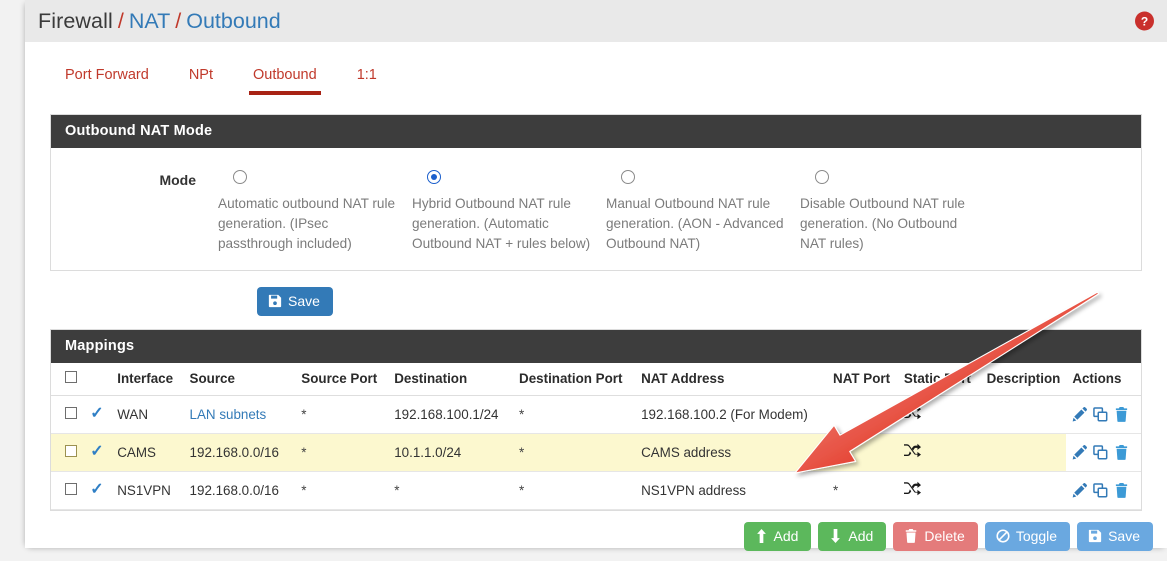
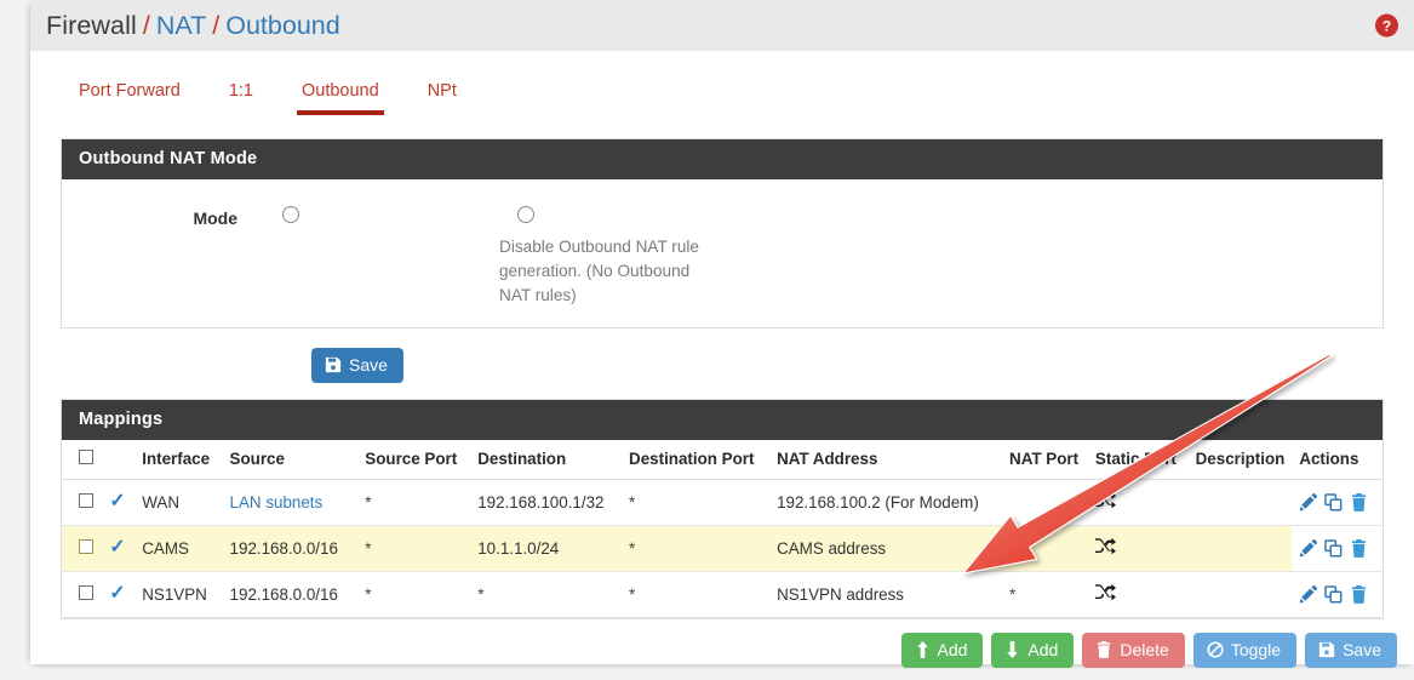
  Firewall
  /
  NAT
  /
  Outbound
  ?
  Port Forward
- NPt
+ 1:1
  Outbound
- 1:1
+ NPt
  Outbound NAT Mode
  Mode
- Automatic outbound NAT rule generation. (IPsec passthrough included)
- Hybrid Outbound NAT rule generation. (Automatic Outbound NAT + rules below)
- Manual Outbound NAT rule generation. (AON - Advanced Outbound NAT)
  Disable Outbound NAT rule generation. (No Outbound NAT rules)
  Save
  Mappings
  		Interface	Source	Source Port	Destination	Destination Port	NAT Address	NAT Port	Statict	Description	Actions
- 	✓	WAN	LAN subnets	*	192.168.100.1/24	*	192.168.100.2 (For Modem)
+ 	✓	WAN	LAN subnets	*	192.168.100.1/32	*	192.168.100.2 (For Modem)
  	✓	CAMS	192.168.0.0/16	*	10.1.1.0/24	*	CAMS address
  	✓	NS1VPN	192.168.0.0/16	*	*	*	NS1VPN address	*
  Add
  Add
  Delete
  Toggle
  Save
